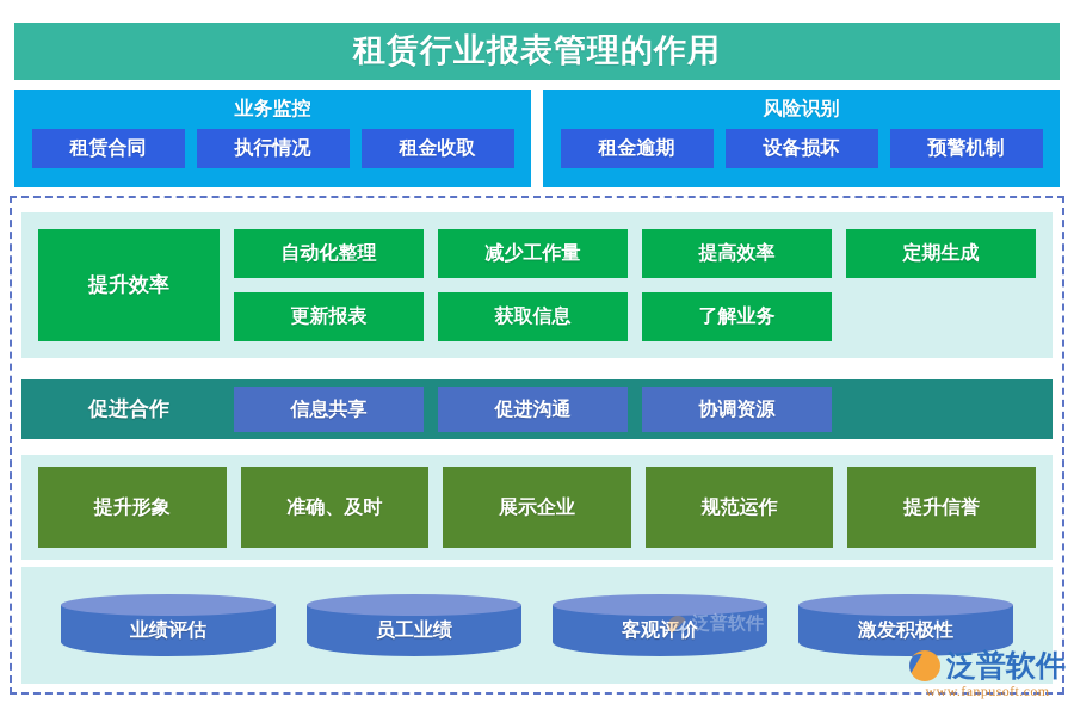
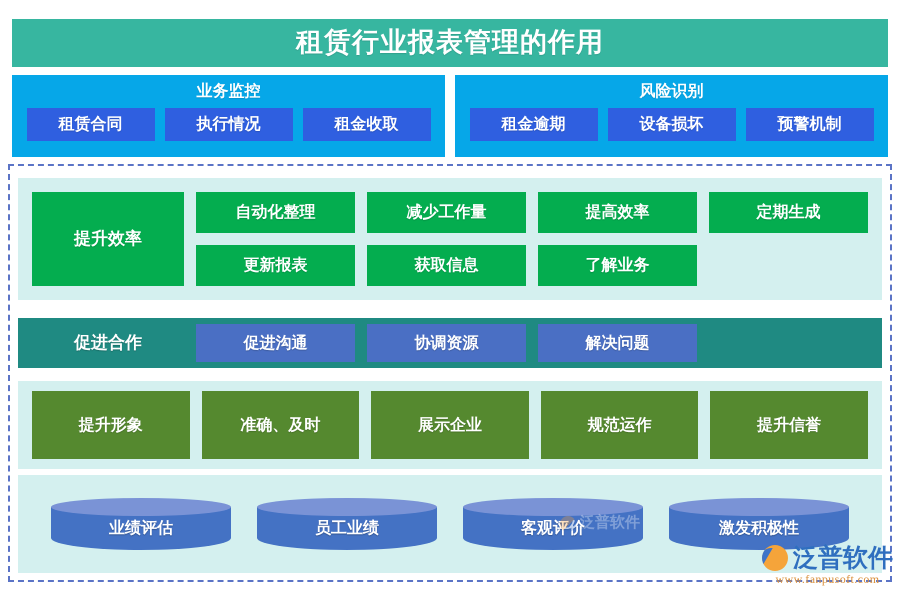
  租赁行业报表管理的作用
  业务监控
  租赁合同
  执行情况
  租金收取
  风险识别
  租金逾期
  设备损坏
  预警机制
  提升效率
  自动化整理
  减少工作量
  提高效率
  定期生成
  更新报表
  获取信息
  了解业务
  促进合作
- 信息共享
  促进沟通
  协调资源
+ 解决问题
  提升形象
  准确、及时
  展示企业
  规范运作
  提升信誉
  业绩评估
  员工业绩
  客观评价
  激发积极性
  泛普软件
  泛普软件
  www.fanpusoft.com
